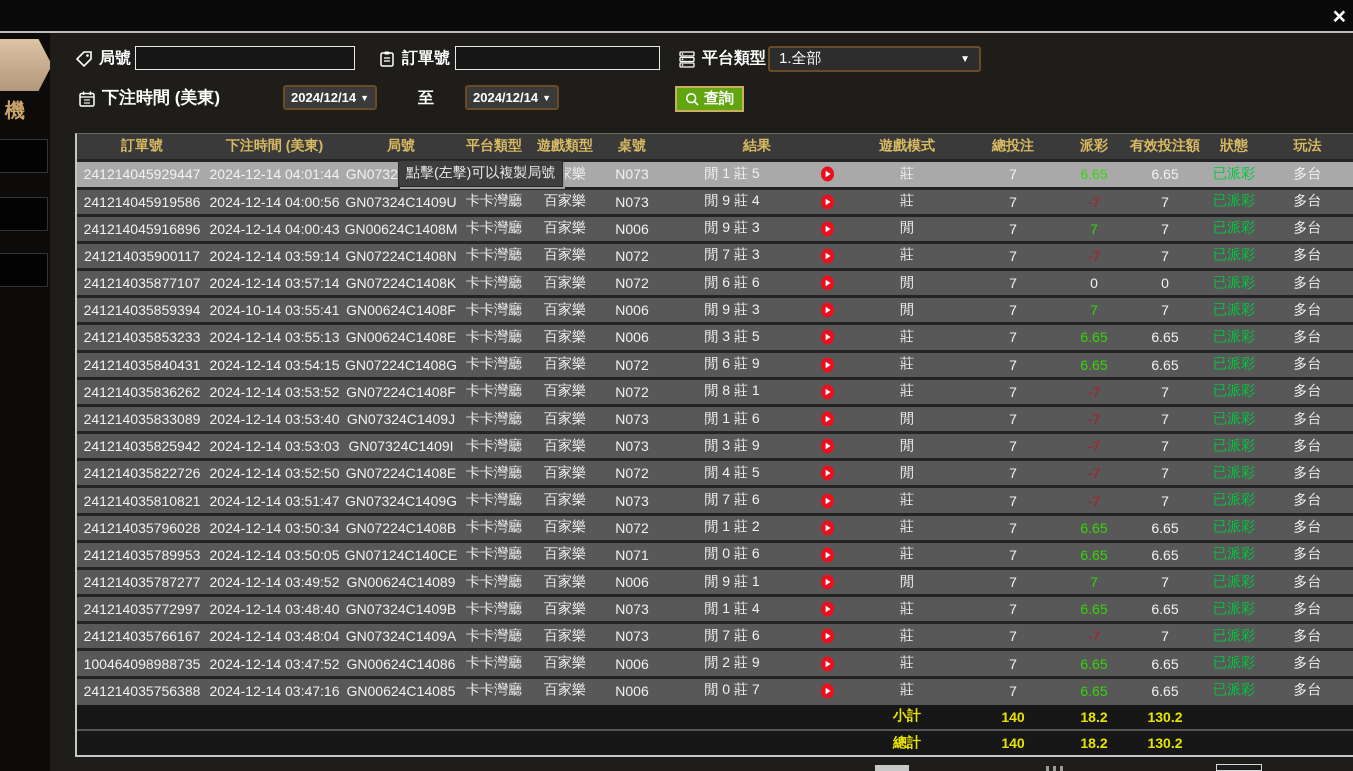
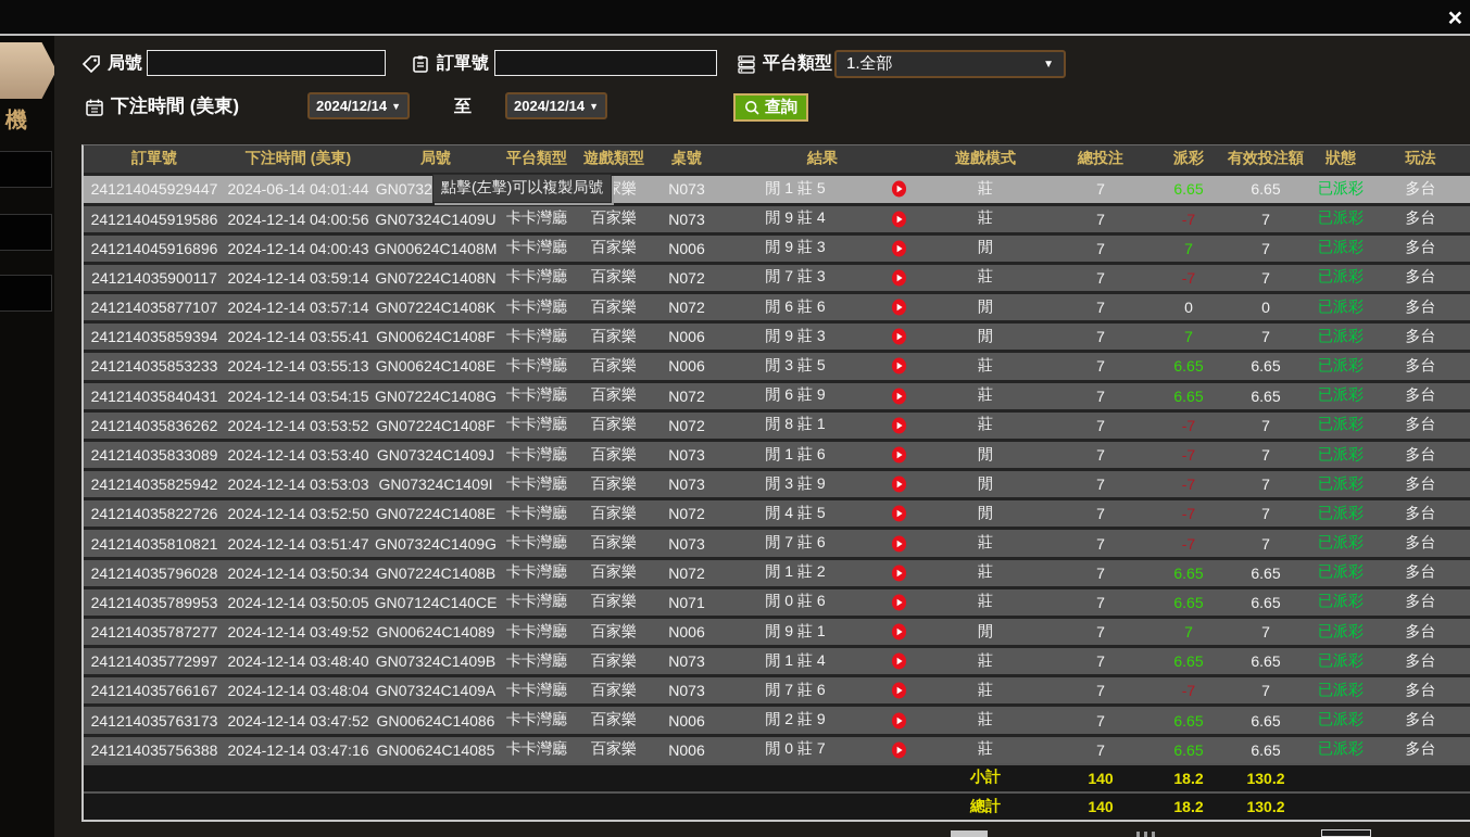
  ×
  機
  局號
  訂單號
  平台類型
  1.全部
  ▼
  下注時間 (美東)
  2024/12/14
  ▼
  至
  2024/12/14
  ▼
  查詢
  訂單號
  下注時間 (美東)
  局號
  平台類型
  遊戲類型
  桌號
  結果
  遊戲模式
  總投注
  派彩
  有效投注額
  狀態
  玩法
  241214045929447
- 2024-12-14 04:01:44
+ 2024-06-14 04:01:44
  N073
  閒 1 莊 5
  莊
  7
  6.65
  6.65
  已派彩
  多台
  241214045919586
  2024-12-14 04:00:56
  GN07324C1409U
  卡卡灣廳
  百家樂
  N073
  閒 9 莊 4
  莊
  7
  -7
  7
  已派彩
  多台
  241214045916896
  2024-12-14 04:00:43
  GN00624C1408M
  卡卡灣廳
  百家樂
  N006
  閒 9 莊 3
  閒
  7
  7
  7
  已派彩
  多台
  241214035900117
  2024-12-14 03:59:14
  GN07224C1408N
  卡卡灣廳
  百家樂
  N072
  閒 7 莊 3
  莊
  7
  -7
  7
  已派彩
  多台
  241214035877107
  2024-12-14 03:57:14
  GN07224C1408K
  卡卡灣廳
  百家樂
  N072
  閒 6 莊 6
  閒
  7
  0
  0
  已派彩
  多台
  241214035859394
- 2024-10-14 03:55:41
+ 2024-12-14 03:55:41
  GN00624C1408F
  卡卡灣廳
  百家樂
  N006
  閒 9 莊 3
  閒
  7
  7
  7
  已派彩
  多台
  241214035853233
  2024-12-14 03:55:13
  GN00624C1408E
  卡卡灣廳
  百家樂
  N006
  閒 3 莊 5
  莊
  7
  6.65
  6.65
  已派彩
  多台
  241214035840431
  2024-12-14 03:54:15
  GN07224C1408G
  卡卡灣廳
  百家樂
  N072
  閒 6 莊 9
  莊
  7
  6.65
  6.65
  已派彩
  多台
  241214035836262
  2024-12-14 03:53:52
  GN07224C1408F
  卡卡灣廳
  百家樂
  N072
  閒 8 莊 1
  莊
  7
  -7
  7
  已派彩
  多台
  241214035833089
  2024-12-14 03:53:40
  GN07324C1409J
  卡卡灣廳
  百家樂
  N073
  閒 1 莊 6
  閒
  7
  -7
  7
  已派彩
  多台
  241214035825942
  2024-12-14 03:53:03
  GN07324C1409I
  卡卡灣廳
  百家樂
  N073
  閒 3 莊 9
  閒
  7
  -7
  7
  已派彩
  多台
  241214035822726
  2024-12-14 03:52:50
  GN07224C1408E
  卡卡灣廳
  百家樂
  N072
  閒 4 莊 5
  閒
  7
  -7
  7
  已派彩
  多台
  241214035810821
  2024-12-14 03:51:47
  GN07324C1409G
  卡卡灣廳
  百家樂
  N073
  閒 7 莊 6
  莊
  7
  -7
  7
  已派彩
  多台
  241214035796028
  2024-12-14 03:50:34
  GN07224C1408B
  卡卡灣廳
  百家樂
  N072
  閒 1 莊 2
  莊
  7
  6.65
  6.65
  已派彩
  多台
  241214035789953
  2024-12-14 03:50:05
  GN07124C140CE
  卡卡灣廳
  百家樂
  N071
  閒 0 莊 6
  莊
  7
  6.65
  6.65
  已派彩
  多台
  241214035787277
  2024-12-14 03:49:52
  GN00624C14089
  卡卡灣廳
  百家樂
  N006
  閒 9 莊 1
  閒
  7
  7
  7
  已派彩
  多台
  241214035772997
  2024-12-14 03:48:40
  GN07324C1409B
  卡卡灣廳
  百家樂
  N073
  閒 1 莊 4
  莊
  7
  6.65
  6.65
  已派彩
  多台
  241214035766167
  2024-12-14 03:48:04
  GN07324C1409A
  卡卡灣廳
  百家樂
  N073
  閒 7 莊 6
  莊
  7
  -7
  7
  已派彩
  多台
- 100464098988735
+ 241214035763173
  2024-12-14 03:47:52
  GN00624C14086
  卡卡灣廳
  百家樂
  N006
  閒 2 莊 9
  莊
  7
  6.65
  6.65
  已派彩
  多台
  241214035756388
  2024-12-14 03:47:16
  GN00624C14085
  卡卡灣廳
  百家樂
  N006
  閒 0 莊 7
  莊
  7
  6.65
  6.65
  已派彩
  多台
  小計
  140
  18.2
  130.2
  總計
  140
  18.2
  130.2
  點擊(左擊)可以複製局號
